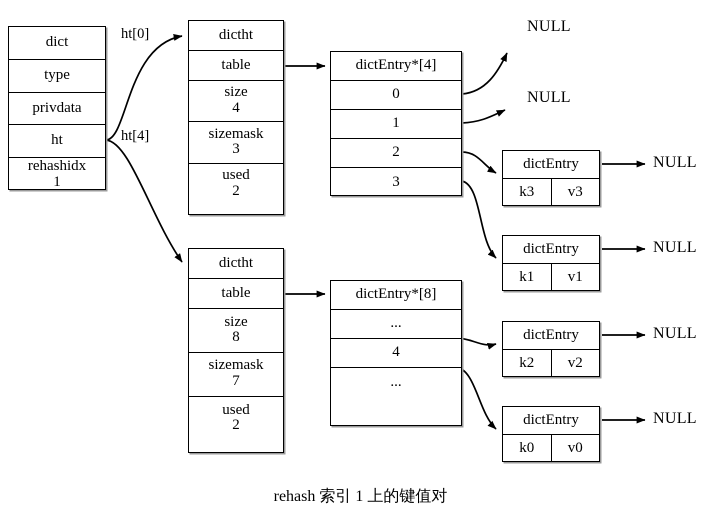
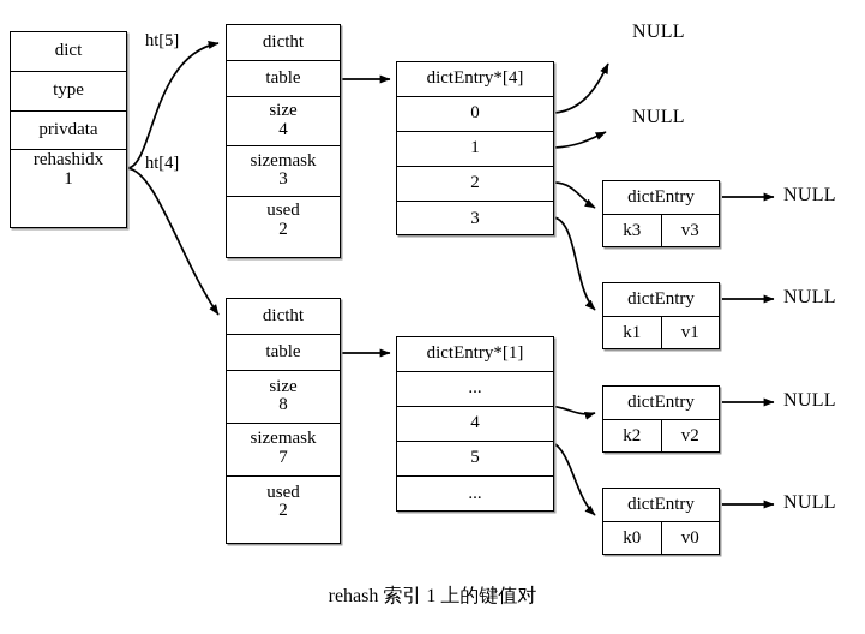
  dict
  type
  privdata
- ht
  rehashidx
  1
- ht[0]
+ ht[5]
  ht[4]
  dictht
  table
  size
  4
  sizemask
  3
  used
  2
  dictht
  table
  size
  8
  sizemask
  7
  used
  2
  dictEntry*[4]
  0
  1
  2
  3
- dictEntry*[8]
+ dictEntry*[1]
  ...
  4
+ 5
  ...
  dictEntry
  k3
  v3
  dictEntry
  k1
  v1
  dictEntry
  k2
  v2
  dictEntry
  k0
  v0
  NULL
  NULL
  NULL
  NULL
  NULL
  NULL
  rehash 索引 1 上的键值对
